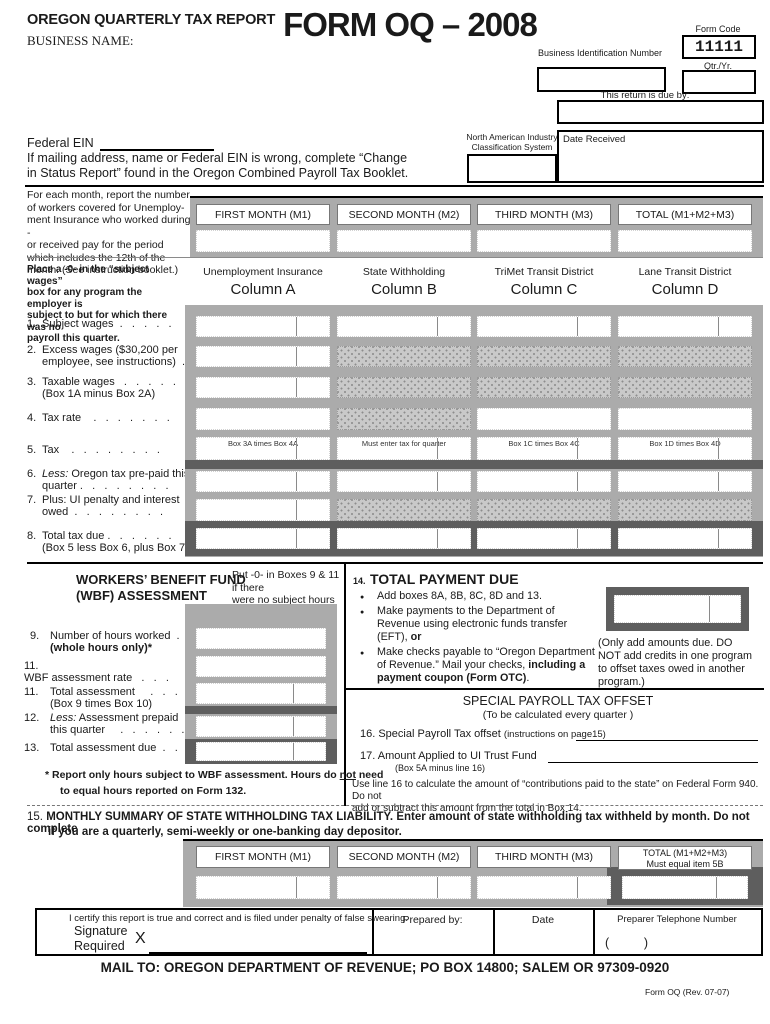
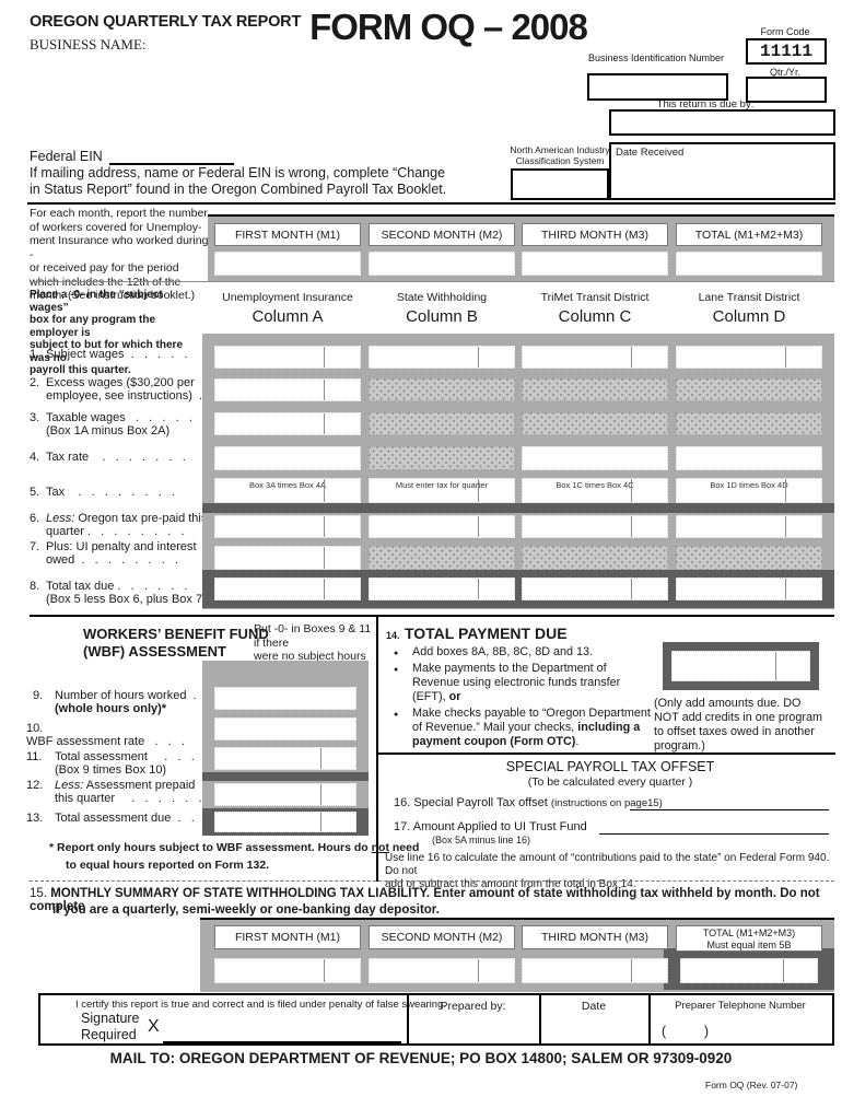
  OREGON QUARTERLY TAX REPORT
  BUSINESS NAME:
  FORM OQ – 2008
  Form Code
  11111
  Qtr./Yr.
  Business Identification Number
  This return is due by:
  Federal EIN
  If mailing address, name or Federal EIN is wrong, complete “Change
  in Status Report” found in the Oregon Combined Payroll Tax Booklet.
  North American Industry
  Classification System
  Date Received
  For each month, report the number
  of workers covered for Unemploy-
  ment Insurance who worked during -
  or received pay for the period
  month. (See instruction booklet.)
  FIRST MONTH (M1)
  SECOND MONTH (M2)
  THIRD MONTH (M3)
  TOTAL (M1+M2+M3)
  Place a -0- in the “subject wages”
  box for any program the employer is
  subject to but for which there was no
  payroll this quarter.
  Unemployment Insurance
  Column A
  State Withholding
  Column B
  TriMet Transit District
  Column C
  Lane Transit District
  Column D
  1. Subject wages . . . . .
  2. Excess wages ($30,200 per
  employee, see instructions) .
  3. Taxable wages . . . . .
  (Box 1A minus Box 2A)
  4. Tax rate . . . . . . .
  5. Tax . . . . . . . .
  6. Less: Oregon tax pre-paid thi
  quarter . . . . . . . .
  7. Plus: UI penalty and interest
  owed . . . . . . . .
  8. Total tax due . . . . . .
  (Box 5 less Box 6, plus Box 7
  Box 3A times Box 4A
  Must enter tax for quarter
  Box 1C times Box 4C
  Box 1D times Box 4D
  WORKERS’ BENEFIT FUND
  (WBF) ASSESSMENT
  Put -0- in Boxes 9 & 11 if there
  were no subject hours
  9. Number of hours worked .
  (whole hours only)*
- 11.WBF assessment rate . . .
+ 10.WBF assessment rate . . .
  11. Total assessment . . .
  (Box 9 times Box 10)
  12. Less: Assessment prepaid
  this quarter . . . . . .
  13. Total assessment due . .
  * Report only hours subject to WBF assessment. Hours do not need
  to equal hours reported on Form 132.
  14. TOTAL PAYMENT DUE
  Add boxes 8A, 8B, 8C, 8D and 13.
  Make payments to the Department of Revenue using electronic funds transfer (EFT), or
  Make checks payable to “Oregon Department of Revenue.” Mail your checks, including a payment coupon (Form OTC).
  (Only add amounts due. DO
  NOT add credits in one program
  to offset taxes owed in another
  program.)
  SPECIAL PAYROLL TAX OFFSET
  (To be calculated every quarter )
  16. Special Payroll Tax offset (instructions on page15)
  17. Amount Applied to UI Trust Fund
  (Box 5A minus line 16)
  Use line 16 to calculate the amount of “contributions paid to the state” on Federal Form 940. Do not
  add or subtract this amount from the total in Box 14.
  15. MONTHLY SUMMARY OF STATE WITHHOLDING TAX LIABILITY. Enter amount of state withholding tax withheld by month. Do not complete
  if you are a quarterly, semi-weekly or one-banking day depositor.
  FIRST MONTH (M1)
  SECOND MONTH (M2)
  THIRD MONTH (M3)
  TOTAL (M1+M2+M3)
  Must equal item 5B
  I certify this report is true and correct and is filed under penalty of false swearing.
  Prepared by:
  Date
  Preparer Telephone Number
  Signature
  Required
  X
  ( )
  MAIL TO: OREGON DEPARTMENT OF REVENUE; PO BOX 14800; SALEM OR 97309-0920
  Form OQ (Rev. 07-07)
